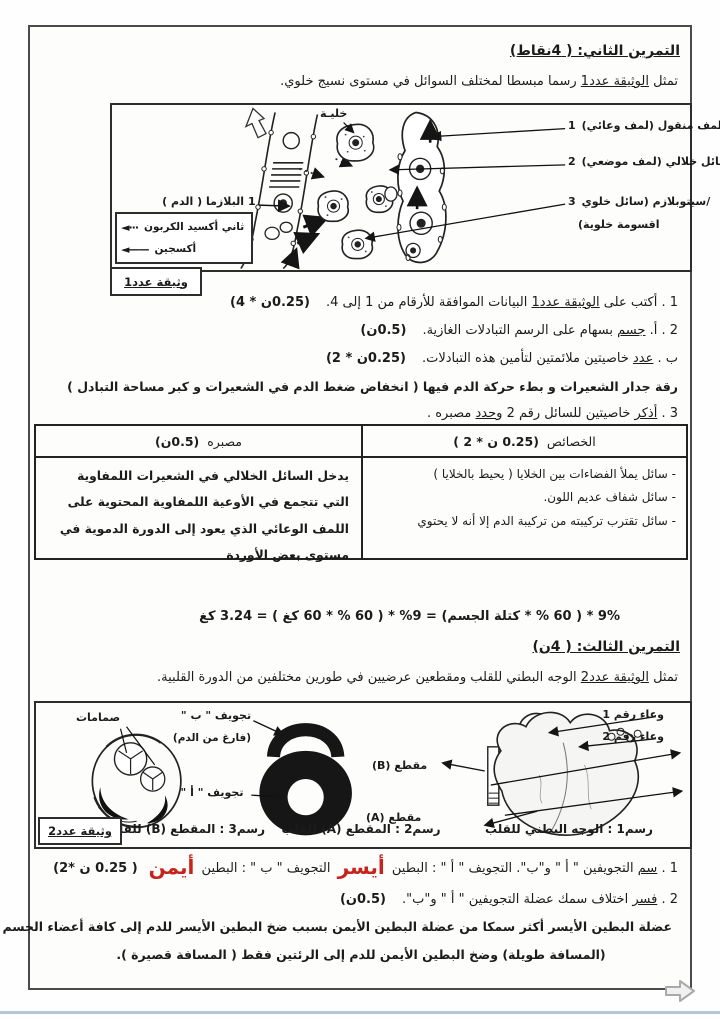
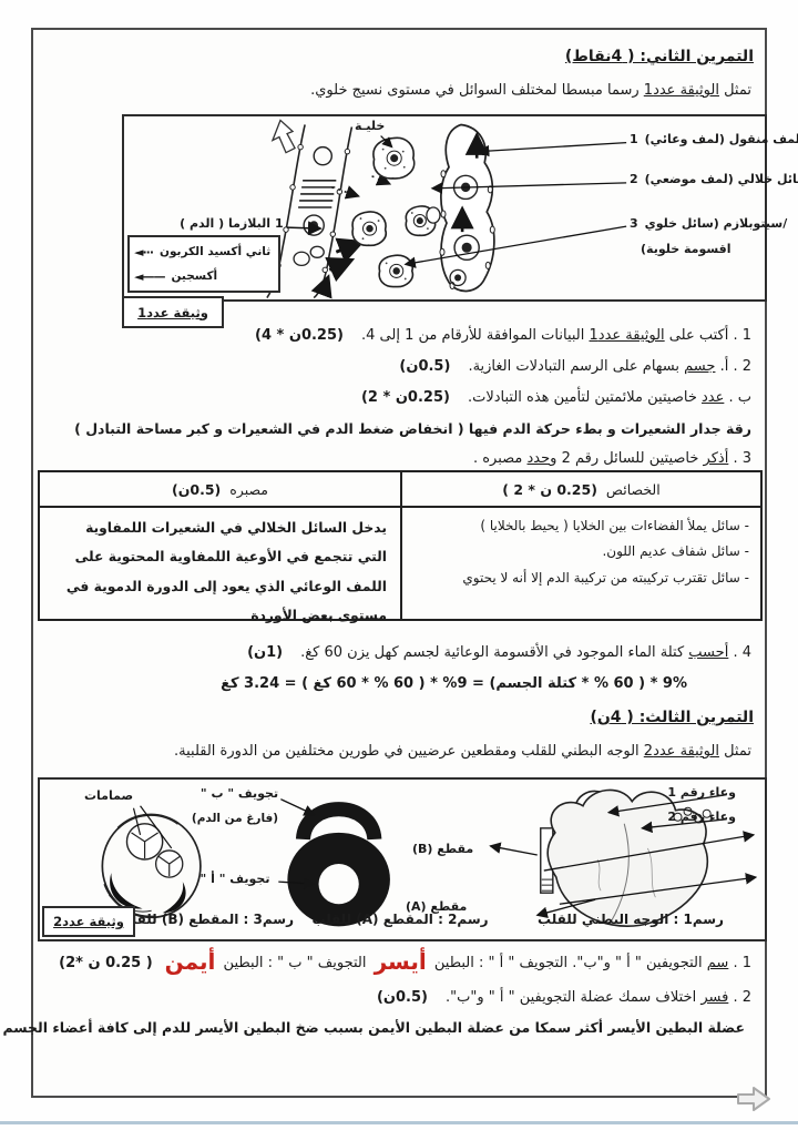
  التمرين الثاني: ( 4نقاط)
  تمثل الوثيقة عدد1 رسما مبسطا لمختلف السوائل في مستوى نسيج خلوي.
  خليـة
  1
  مف منقول (لمف وعائي)
  2
  ائل خلالي (لمف موضعي)
  3
  سيتوبلازم (سائل خلوي/
  اقسومة خلوية)
  البلازما ( الدم )
  1
  ◄···
  ثاني أكسيد الكربون
  ◄——
  أكسجين
  وثيقة عدد1
  1 . أكتب على الوثيقة عدد1 البيانات الموافقة للأرقام من 1 إلى 4.(0.25ن * 4)
  2 . أ. جسم بسهام على الرسم التبادلات الغازية.(0.5ن)
  ب . عدد خاصيتين ملائمتين لتأمين هذه التبادلات.(0.25ن * 2)
  رقة جدار الشعيرات و بطء حركة الدم فيها ( انخفاض ضغط الدم في الشعيرات و كبر مساحة التبادل )
  3 . أذكر خاصيتين للسائل رقم 2 وحدد مصبره .
  الخصائص
  (0.25 ن * 2 )
  مصبره
  (0.5ن)
  - سائل يملأ الفضاءات بين الخلايا ( يحيط بالخلايا )
  - سائل شفاف عديم اللون.
  - سائل تقترب تركيبته من تركيبة الدم إلا أنه لا يحتوي
  يدخل السائل الخلالي في الشعيرات اللمفاوية التي تتجمع في الأوعية اللمفاوية المحتوية على اللمف الوعائي الذي يعود إلى الدورة الدموية في مستوى بعض الأوردة
+ 4 . أحسب كتلة الماء الموجود في الأقسومة الوعائية لجسم كهل يزن 60 كغ.(1ن)
  9% * ( 60 % * كتلة الجسم) = 9% * ( 60 % * 60 كغ ) = 3.24 كغ
  التمرين الثالث: ( 4ن)
  تمثل الوثيقة عدد2 الوجه البطني للقلب ومقطعين عرضيين في طورين مختلفين من الدورة القلبية.
  وعاء رقم 1
  وعاء رقم 2
  مقطع (B)
  مقطع (A)
  تجويف " ب "
  (فارغ من الدم)
  تجويف " أ "
  صمامات
  رسم3 : المقطع (B) للق
  رسم2 : المقطع (A) للقلب
  رسم1 : الوجه البطني للقلب
  وثيقة عدد2
  1 . سم التجويفين " أ " و"ب". التجويف " أ " : البطين أيسر التجويف " ب " : البطين أيمن( 0.25 ن *2)
  2 . فسر اختلاف سمك عضلة التجويفين " أ " و"ب".(0.5ن)
  عضلة البطين الأيسر أكثر سمكا من عضلة البطين الأيمن بسبب ضخ البطين الأيسر للدم إلى كافة أعضاء الجسم
- (المسافة طويلة) وضخ البطين الأيمن للدم إلى الرئتين فقط ( المسافة قصيرة ).
